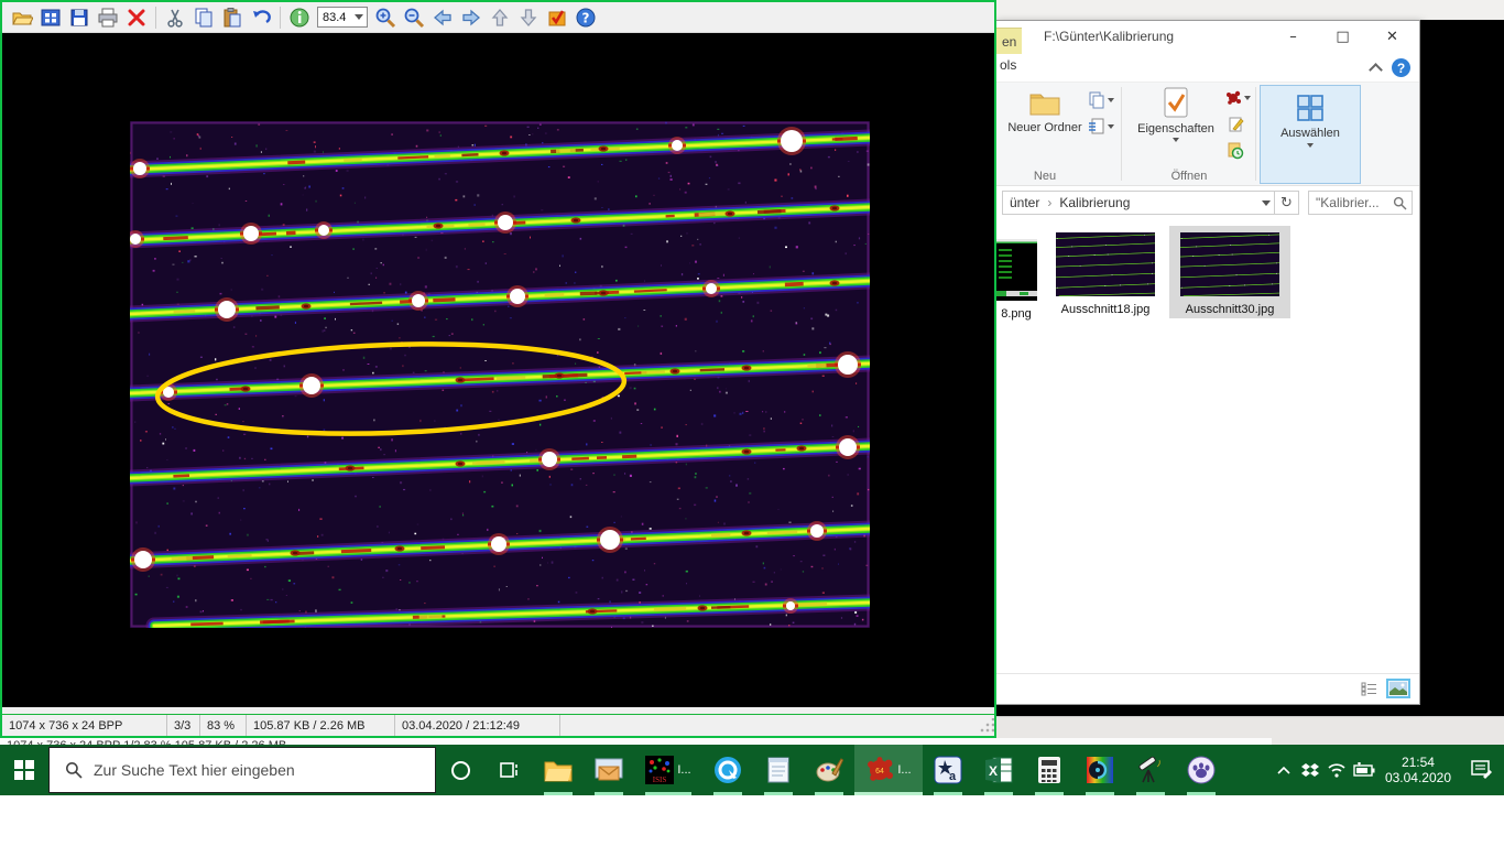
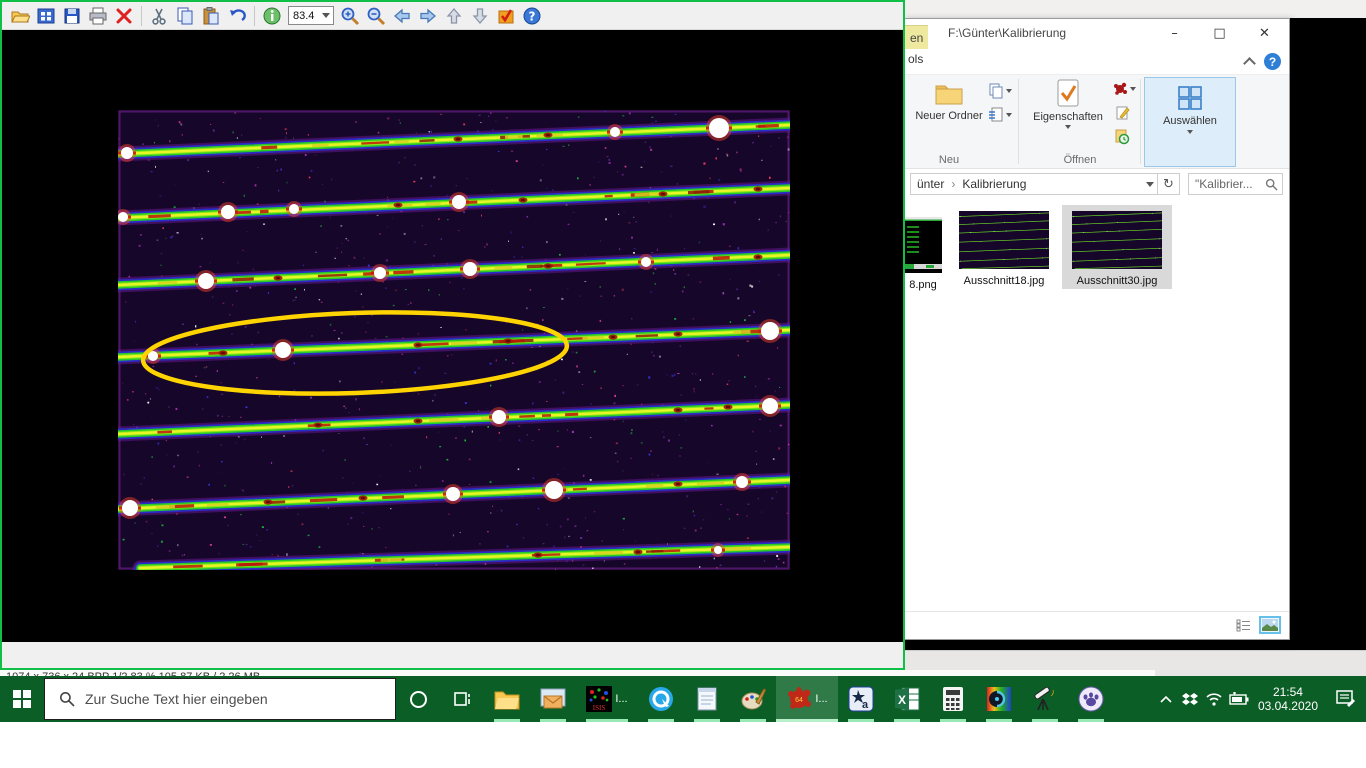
  83.4
  ?
- 1074 x 736 x 24 BPP
- 3/3
- 83 %
- 105.87 KB / 2.26 MB
- 03.04.2020 / 21:12:49
  en
  F:\Günter\Kalibrierung
  –
  □
  ✕
  ols
  ?
  Neuer Ordner
  Eigenschaften
  Auswählen
  Neu
  Öffnen
  ünter
  ›
  Kalibrierung
  ↻
  "Kalibrier...
  8.png
  Ausschnitt18.jpg
  Ausschnitt30.jpg
  Zur Suche Text hier eingeben
  ISIS
  I...
  I...
  a
  X
  21:54
  03.04.2020
